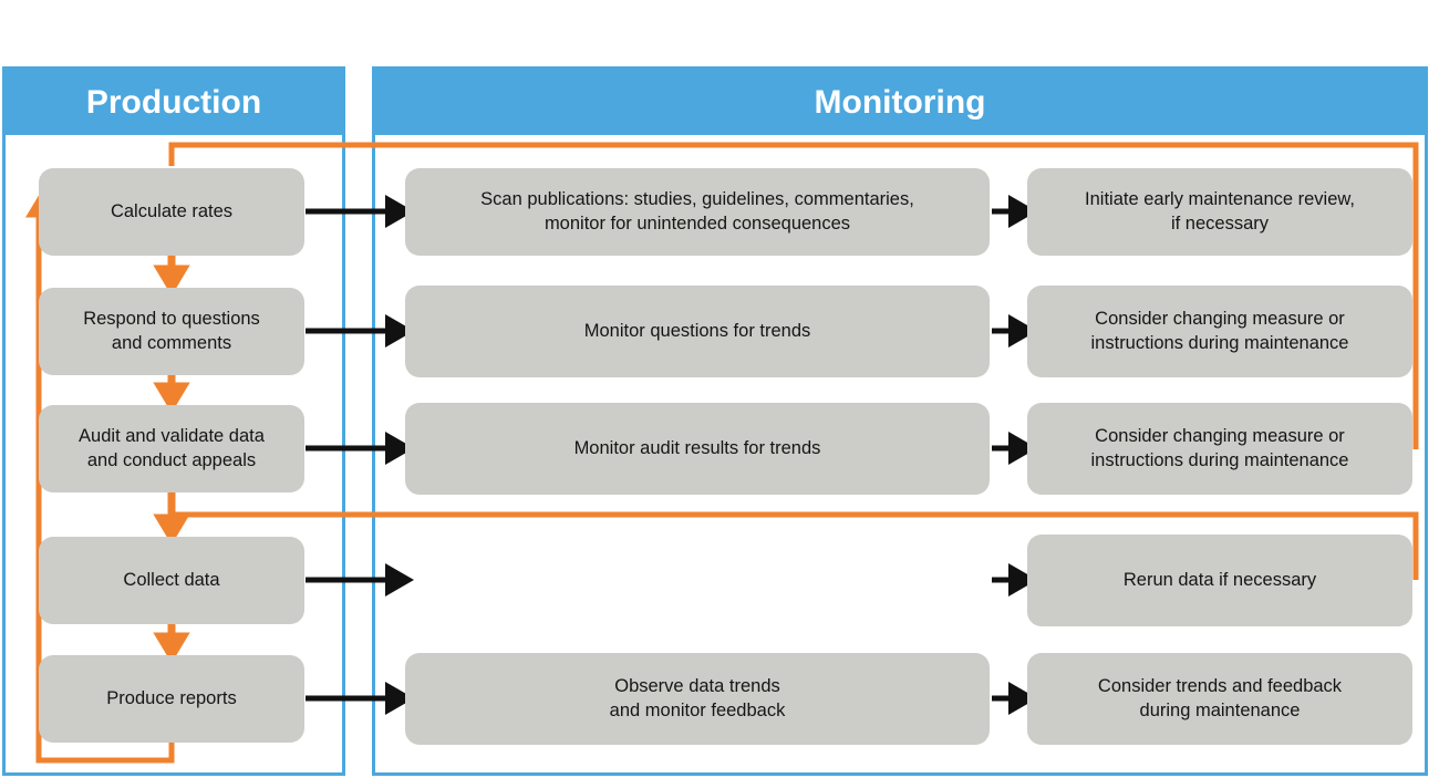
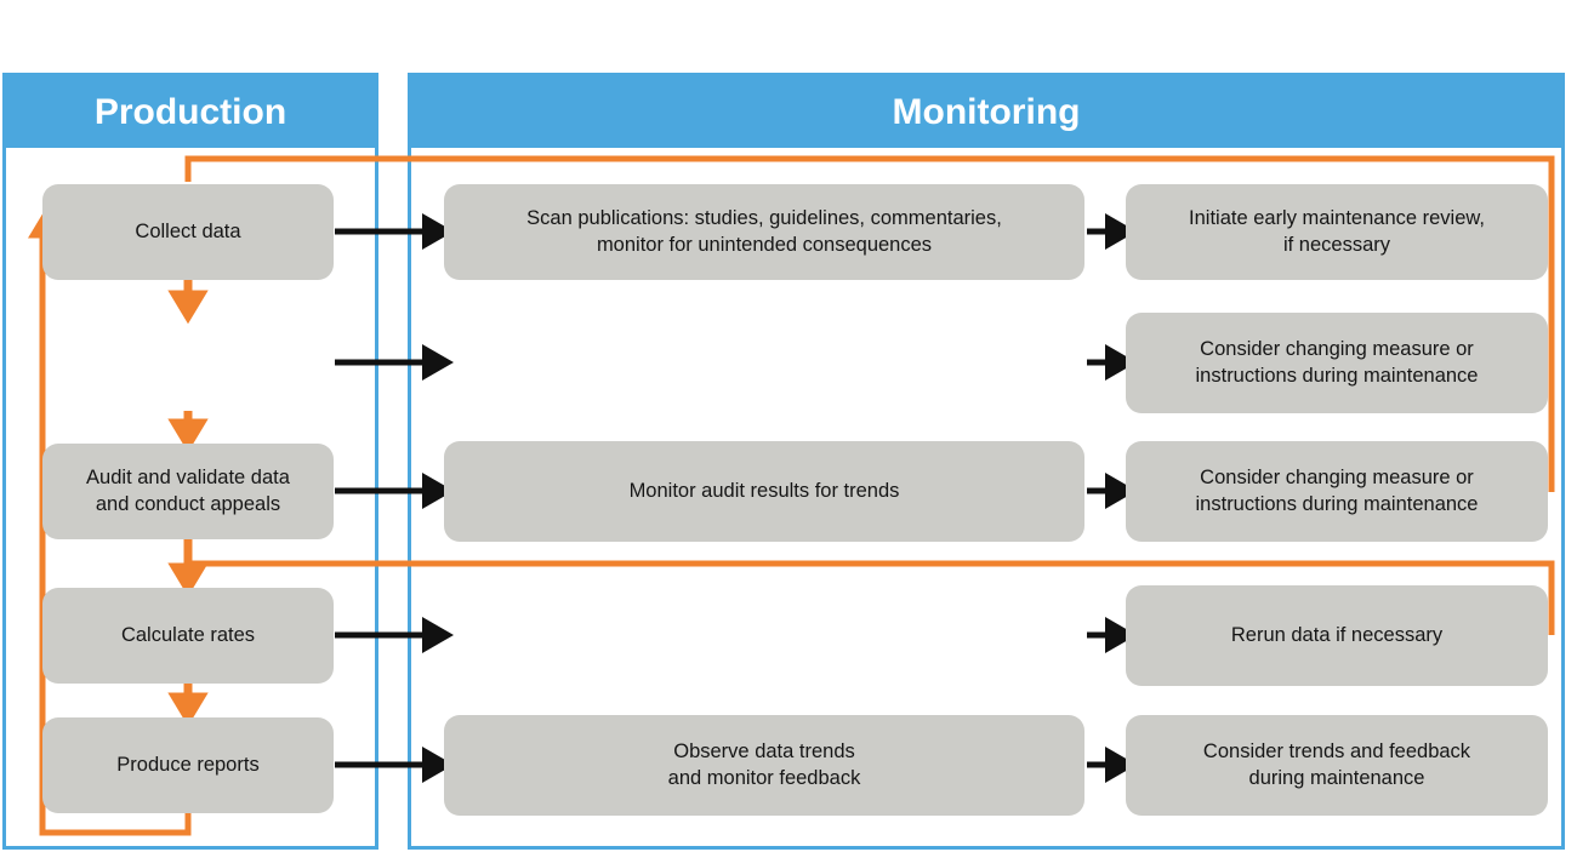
  Production
  Monitoring
- Calculate rates
+ Collect data
- Respond to questions
- and comments
  Audit and validate data
  and conduct appeals
- Collect data
+ Calculate rates
  Produce reports
  Scan publications: studies, guidelines, commentaries,
  monitor for unintended consequences
- Monitor questions for trends
  Monitor audit results for trends
  Observe data trends
  and monitor feedback
  Initiate early maintenance review,
  if necessary
  Consider changing measure or
  instructions during maintenance
  Consider changing measure or
  instructions during maintenance
  Rerun data if necessary
  Consider trends and feedback
  during maintenance
